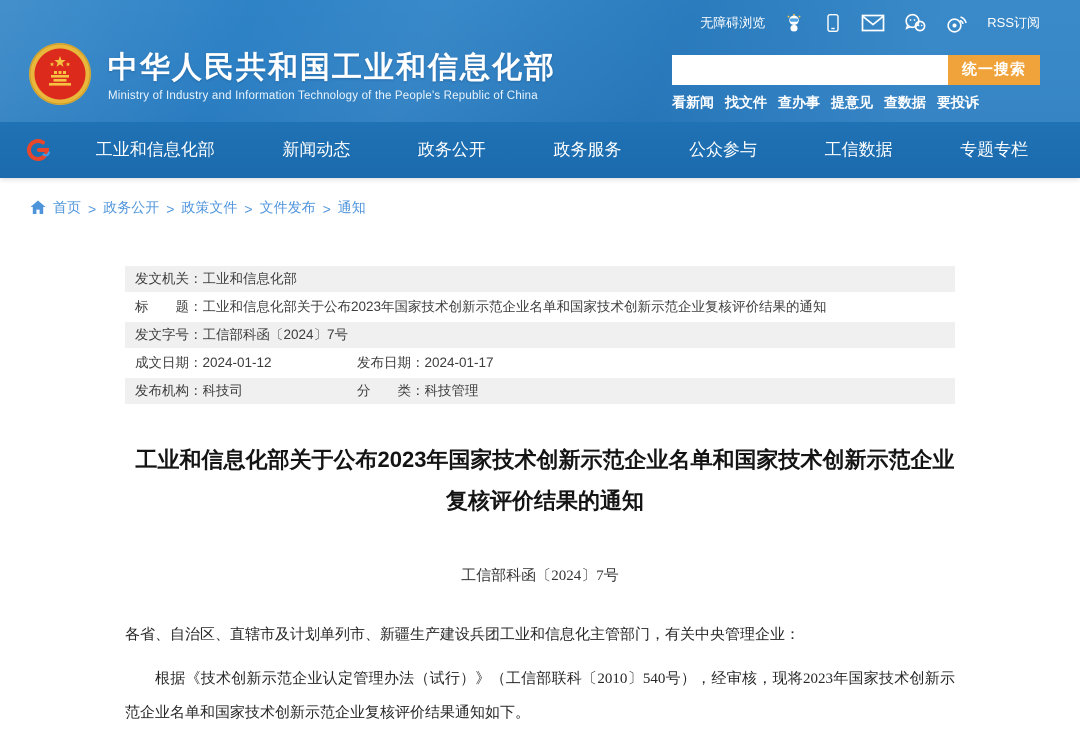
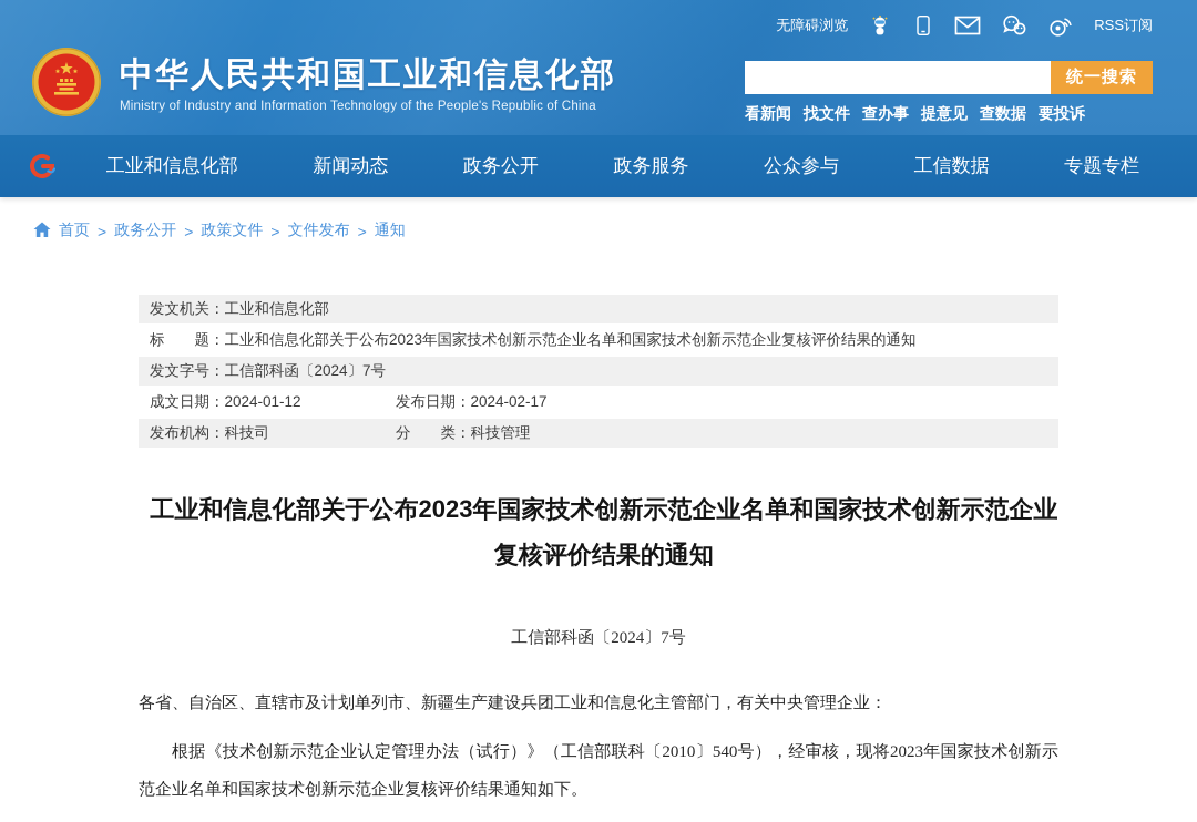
  无障碍浏览
  RSS订阅
  中华人民共和国工业和信息化部
  Ministry of Industry and Information Technology of the People's Republic of China
  统一搜索
  看新闻
  找文件
  查办事
  提意见
  查数据
  要投诉
  工业和信息化部
  新闻动态
  政务公开
  政务服务
  公众参与
  工信数据
  专题专栏
  首页
  >
  政务公开
  >
  政策文件
  >
  文件发布
  >
  通知
  发文机关：
  工业和信息化部
  标 题：
  工业和信息化部关于公布2023年国家技术创新示范企业名单和国家技术创新示范企业复核评价结果的通知
  发文字号：
  工信部科函〔2024〕7号
  成文日期：
  2024-01-12
  发布日期：
- 2024-01-17
+ 2024-02-17
  发布机构：
  科技司
  分 类：
  科技管理
  工业和信息化部关于公布2023年国家技术创新示范企业名单和国家技术创新示范企业复核评价结果的通知
  工信部科函〔2024〕7号
  各省、自治区、直辖市及计划单列市、新疆生产建设兵团工业和信息化主管部门，有关中央管理企业：
  根据《技术创新示范企业认定管理办法（试行）》（工信部联科〔2010〕540号），经审核，现将2023年国家技术创新示范企业名单和国家技术创新示范企业复核评价结果通知如下。
